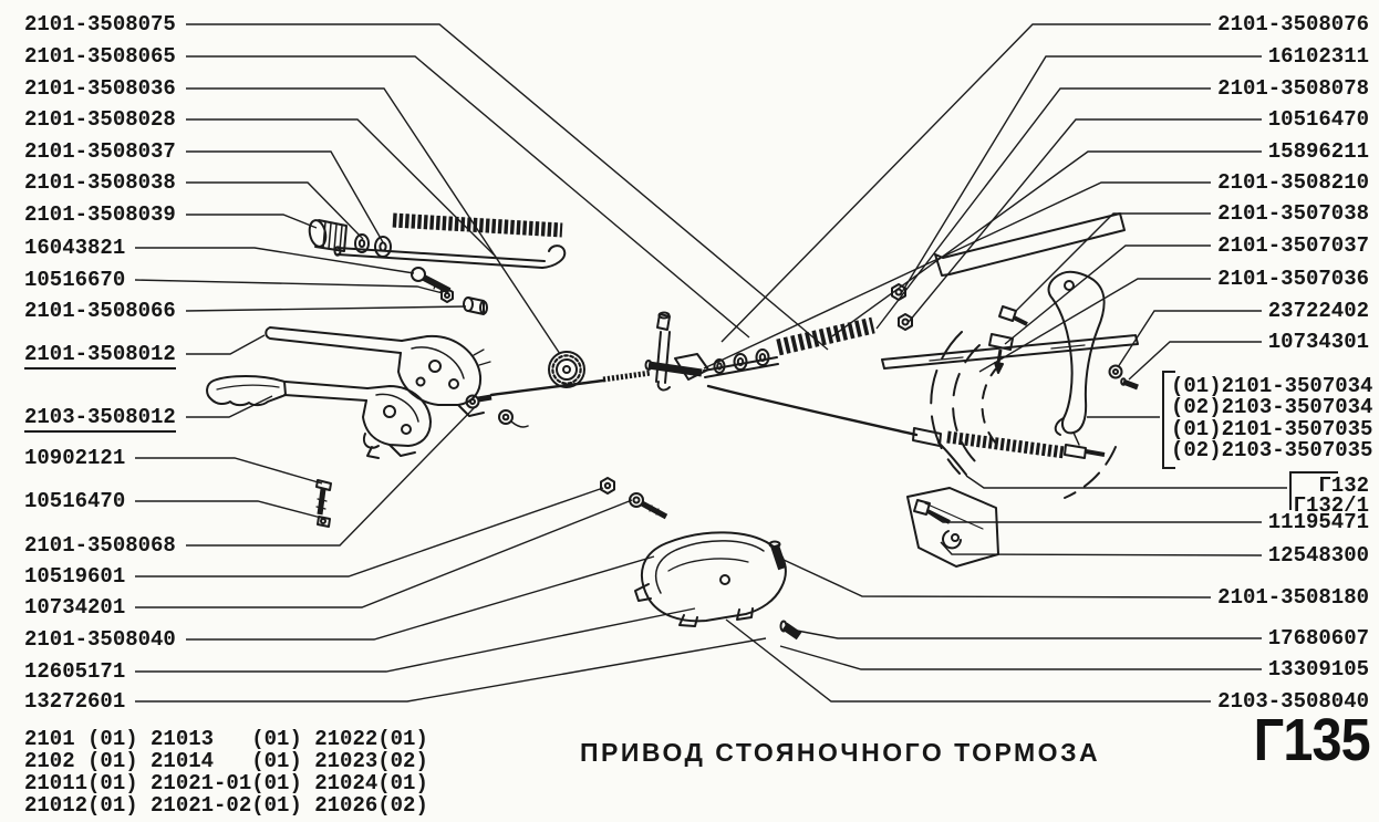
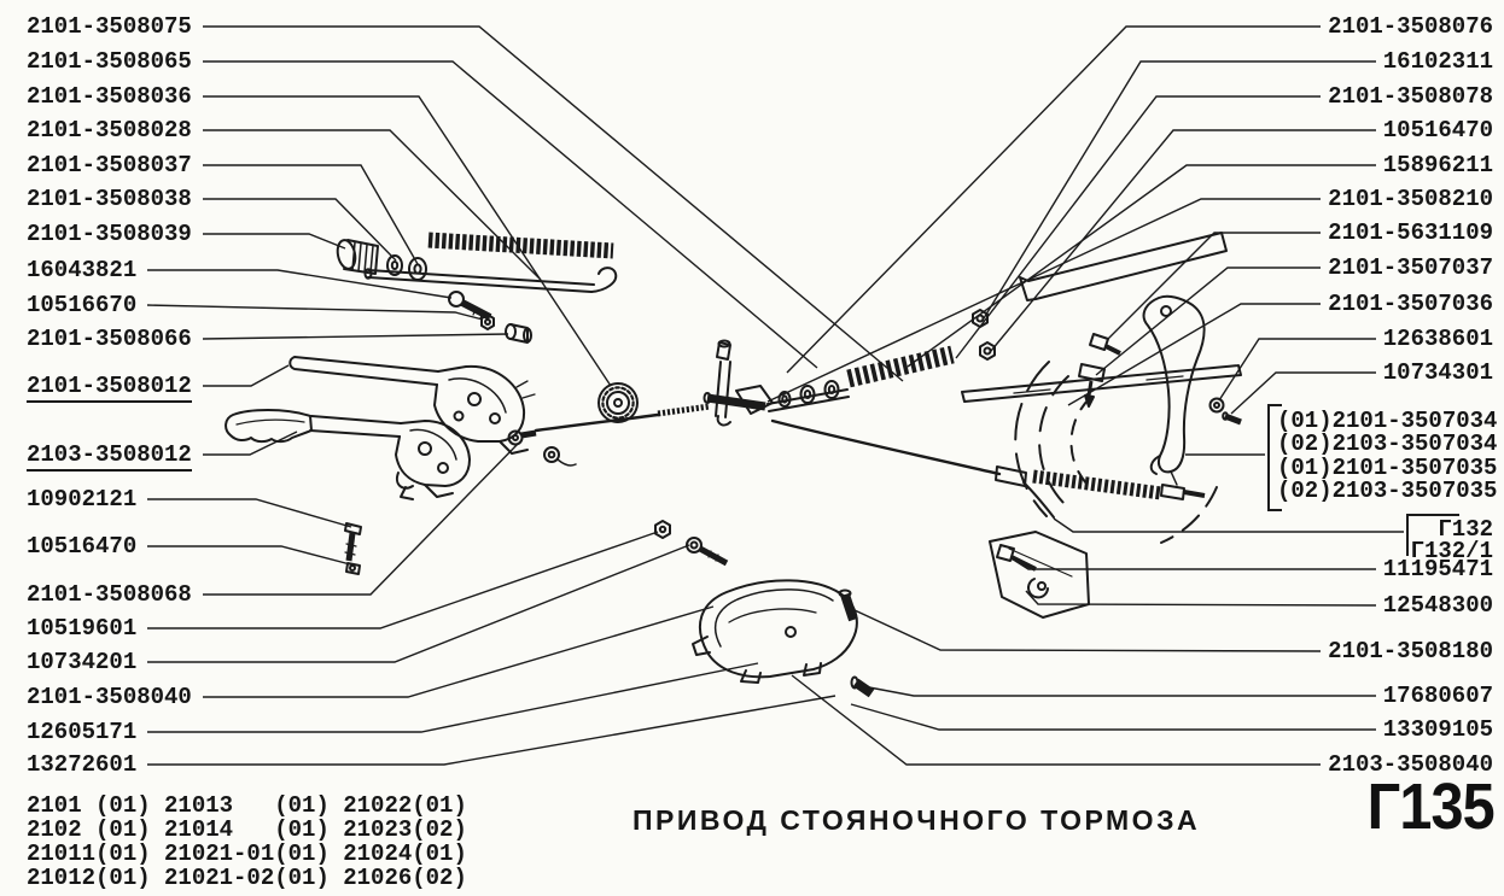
  2101-3508075
  2101-3508065
  2101-3508036
  2101-3508028
  2101-3508037
  2101-3508038
  2101-3508039
  16043821
  10516670
  2101-3508066
  2101-3508012
  2103-3508012
  10902121
  10516470
  2101-3508068
  10519601
  10734201
  2101-3508040
  12605171
  13272601
  2101-3508076
  16102311
  2101-3508078
  10516470
  15896211
  2101-3508210
- 2101-3507038
+ 2101-5631109
  2101-3507037
  2101-3507036
- 23722402
+ 12638601
  10734301
  (01)2101-3507034
  (02)2103-3507034
  (01)2101-3507035
  (02)2103-3507035
  Г132
  Г132/1
  11195471
  12548300
  2101-3508180
  17680607
  13309105
  2103-3508040
  2101 (01) 21013 (01) 21022(01)
  2102 (01) 21014 (01) 21023(02)
  21011(01) 21021-01(01) 21024(01)
  21012(01) 21021-02(01) 21026(02)
  ПРИВОД СТОЯНОЧНОГО ТОРМОЗА
  Г135
